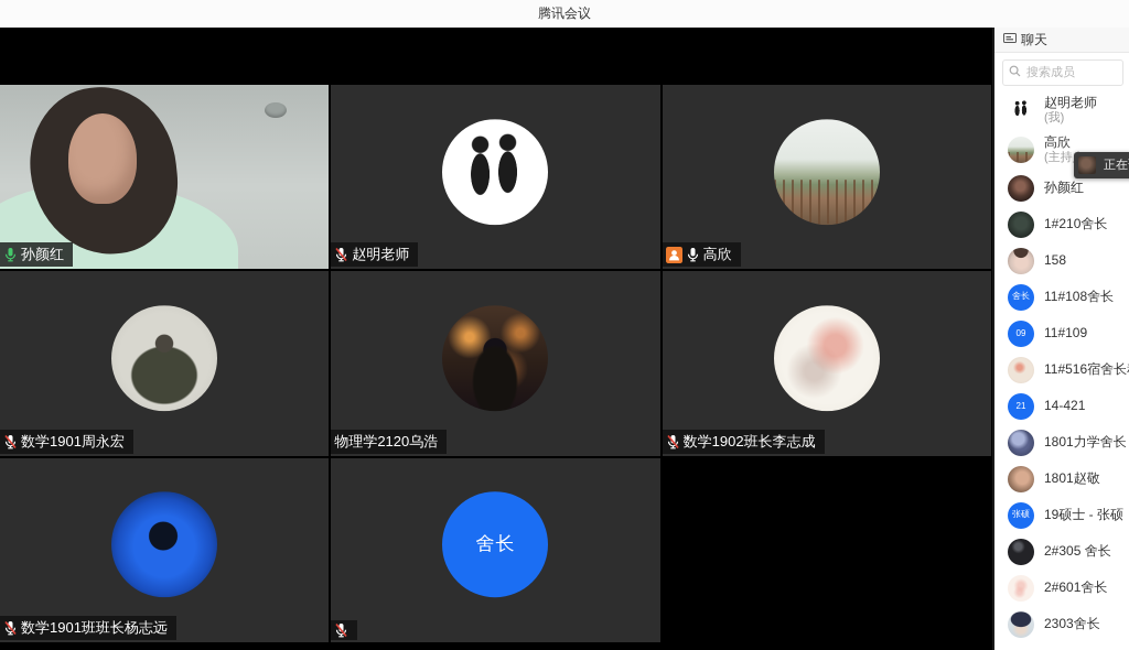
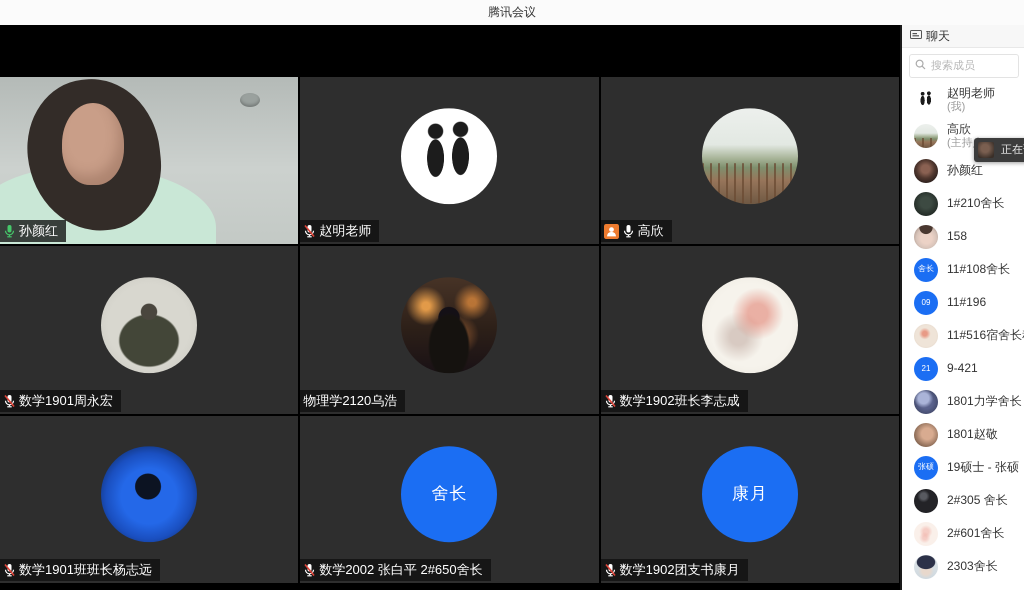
  腾讯会议
  孙颜红
  赵明老师
  高欣
  数学1901周永宏
  物理学2120乌浩
  数学1902班长李志成
  数学1901班班长杨志远
  舍长
+ 数学2002 张白平 2#650舍长
+ 康月
+ 数学1902团支书康月
  聊天
  搜索成员
  赵明老师
  (我)
  高欣
  孙颜红
  1#210舍长
  158
  舍长
  11#108舍长
  09
- 11#109
+ 11#196
  11#516宿舍长
  21
- 14-421
+ 9-421
  1801力学舍长
  1801赵敬
  张硕
  19硕士 - 张硕
  2#305 舍长
  2#601舍长
  2303舍长
